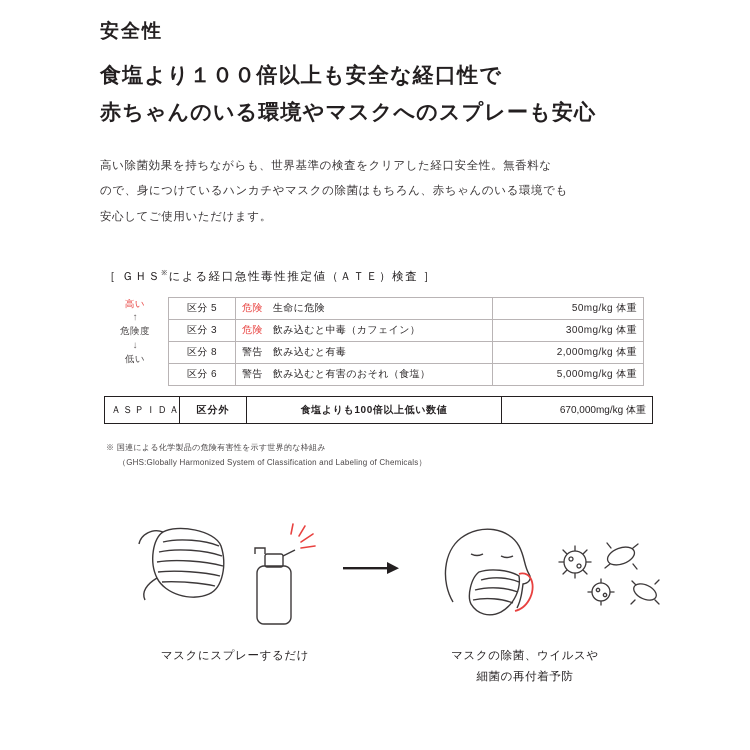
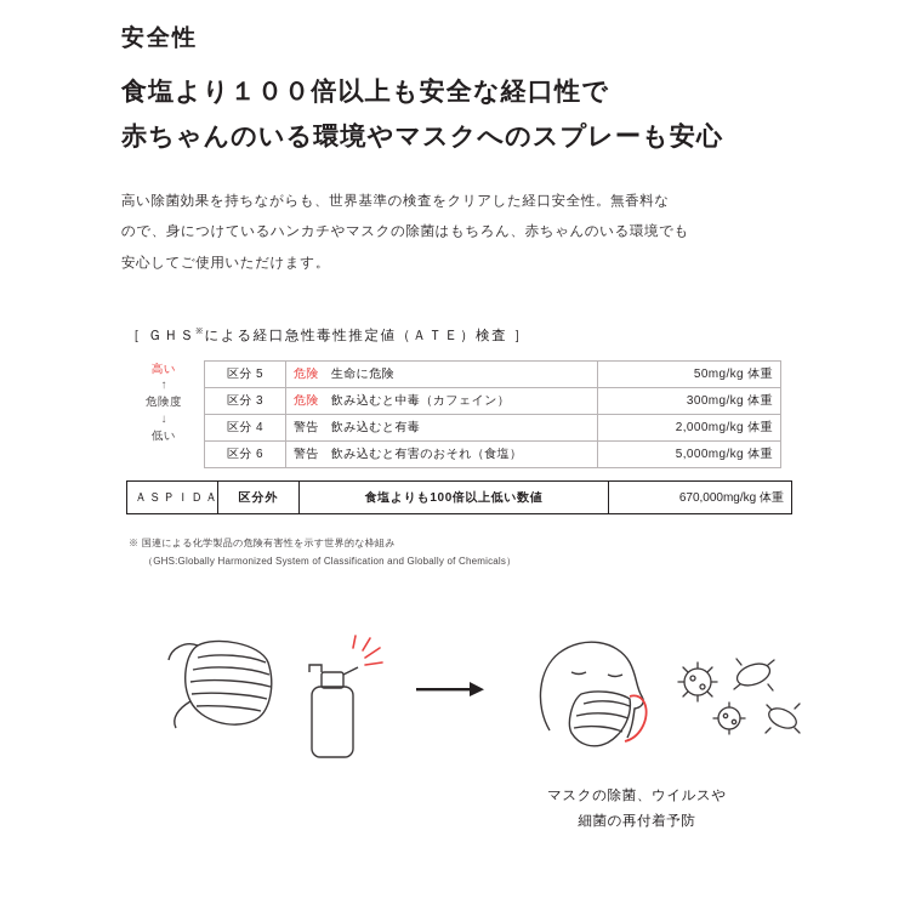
  安全性
  食塩より１００倍以上も安全な経口性で
  赤ちゃんのいる環境やマスクへのスプレーも安心
  高い除菌効果を持ちながらも、世界基準の検査をクリアした経口安全性。無香料な
  ので、身につけているハンカチやマスクの除菌はもちろん、赤ちゃんのいる環境でも
  安心してご使用いただけます。
  ［ ＧＨＳ による経口急性毒性推定値（ＡＴＥ）検査 ］
  高い
  ↑
  危険度
  ↓
  低い
  区分 5	危険 生命に危険	50mg/kg 体重
  区分 3	危険 飲み込むと中毒（カフェイン）	300mg/kg 体重
- 区分 8	警告 飲み込むと有毒	2,000mg/kg 体重
+ 区分 4	警告 飲み込むと有毒	2,000mg/kg 体重
  区分 6	警告 飲み込むと有害のおそれ（食塩）	5,000mg/kg 体重
  ＡＳＰＩＤＡ	区分外	食塩よりも100倍以上低い数値	670,000mg/kg 体重
  ※ 国連による化学製品の危険有害性を示す世界的な枠組み
- （GHS:Globally Harmonized System of Classification and Labeling of Chemicals）
+ （GHS:Globally Harmonized System of Classification and Globally of Chemicals）
- マスクにスプレーするだけ
  マスクの除菌、ウイルスや
  細菌の再付着予防
